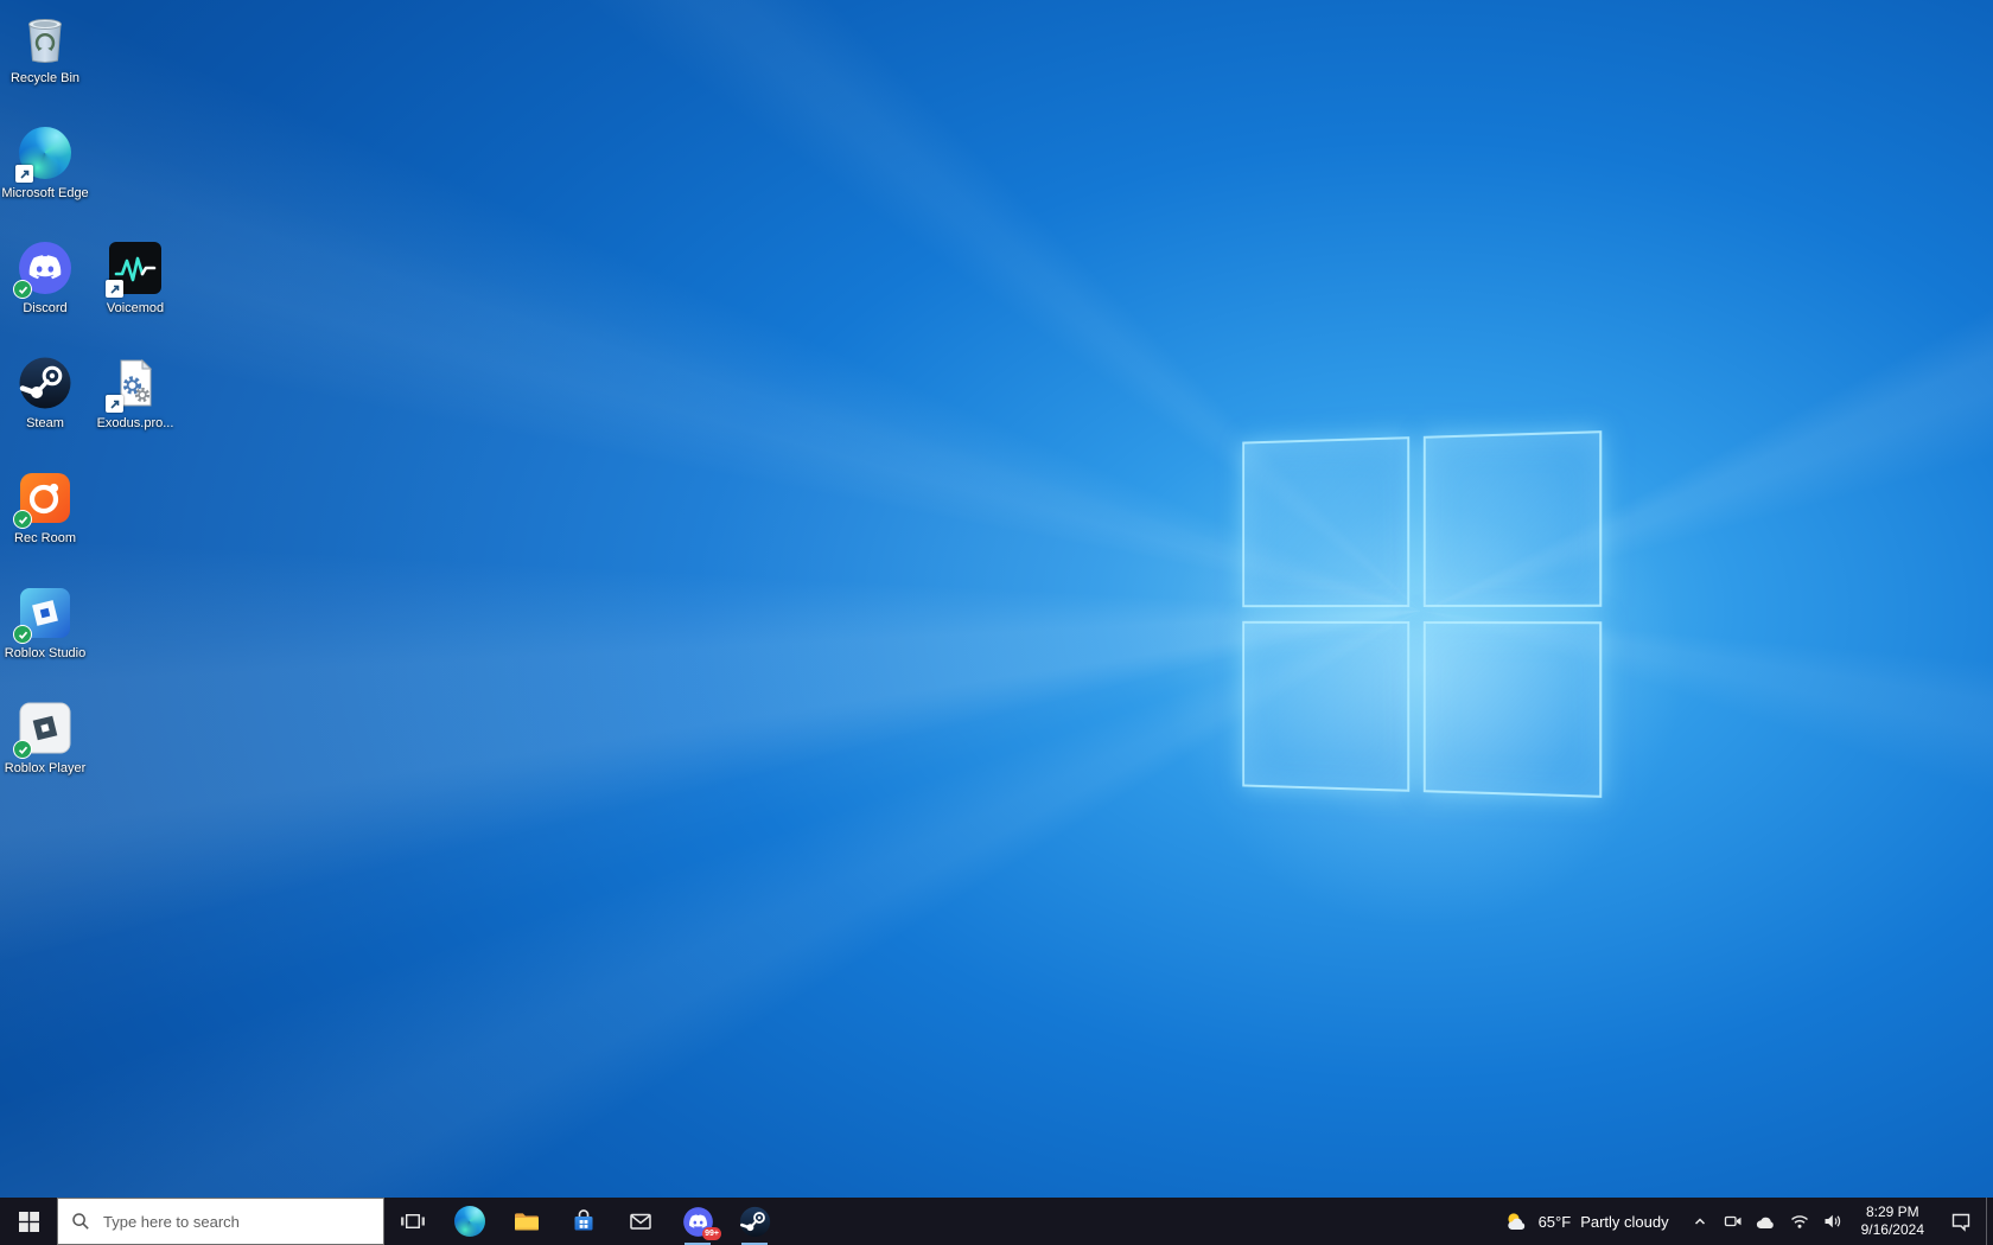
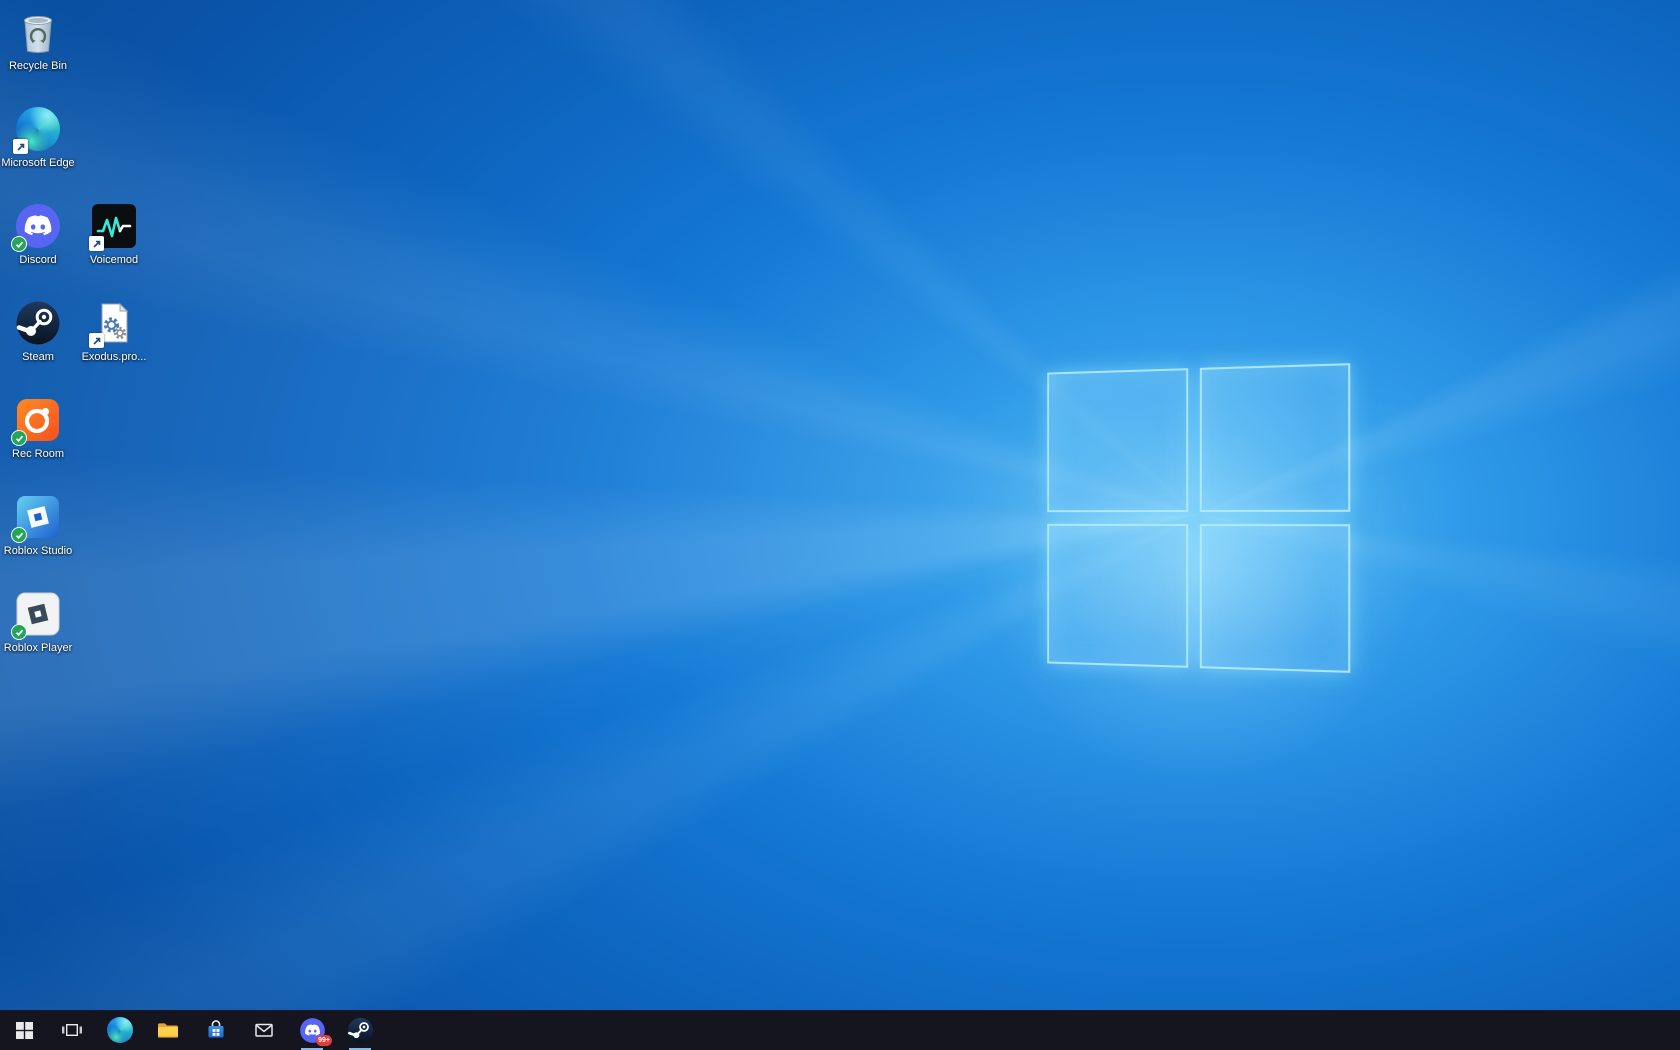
  Recycle Bin
  Microsoft Edge
  Discord
  Voicemod
  Steam
  Exodus.pro...
  Rec Room
  Roblox Studio
  Roblox Player
- Type here to search
- 65°F
- Partly cloudy
- 8:29 PM
- 9/16/2024
